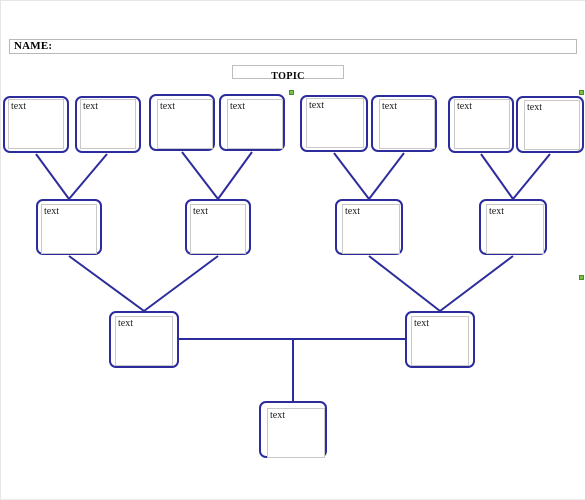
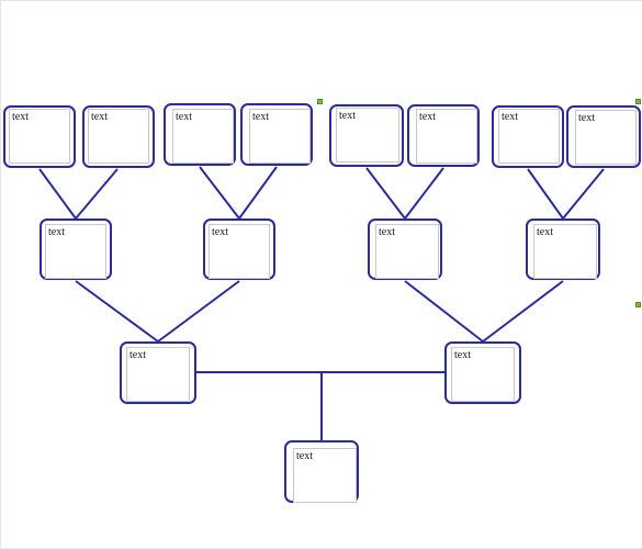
- NAME:
- TOPIC
  text
  text
  text
  text
  text
  text
  text
  text
  text
  text
  text
  text
  text
  text
  text
